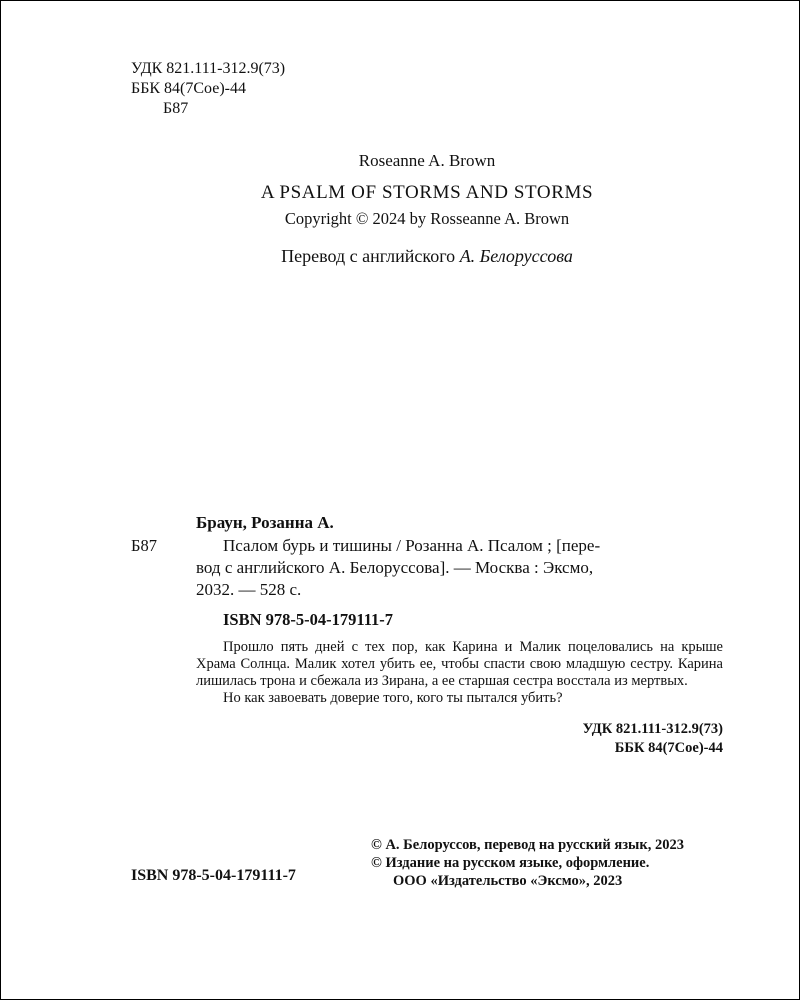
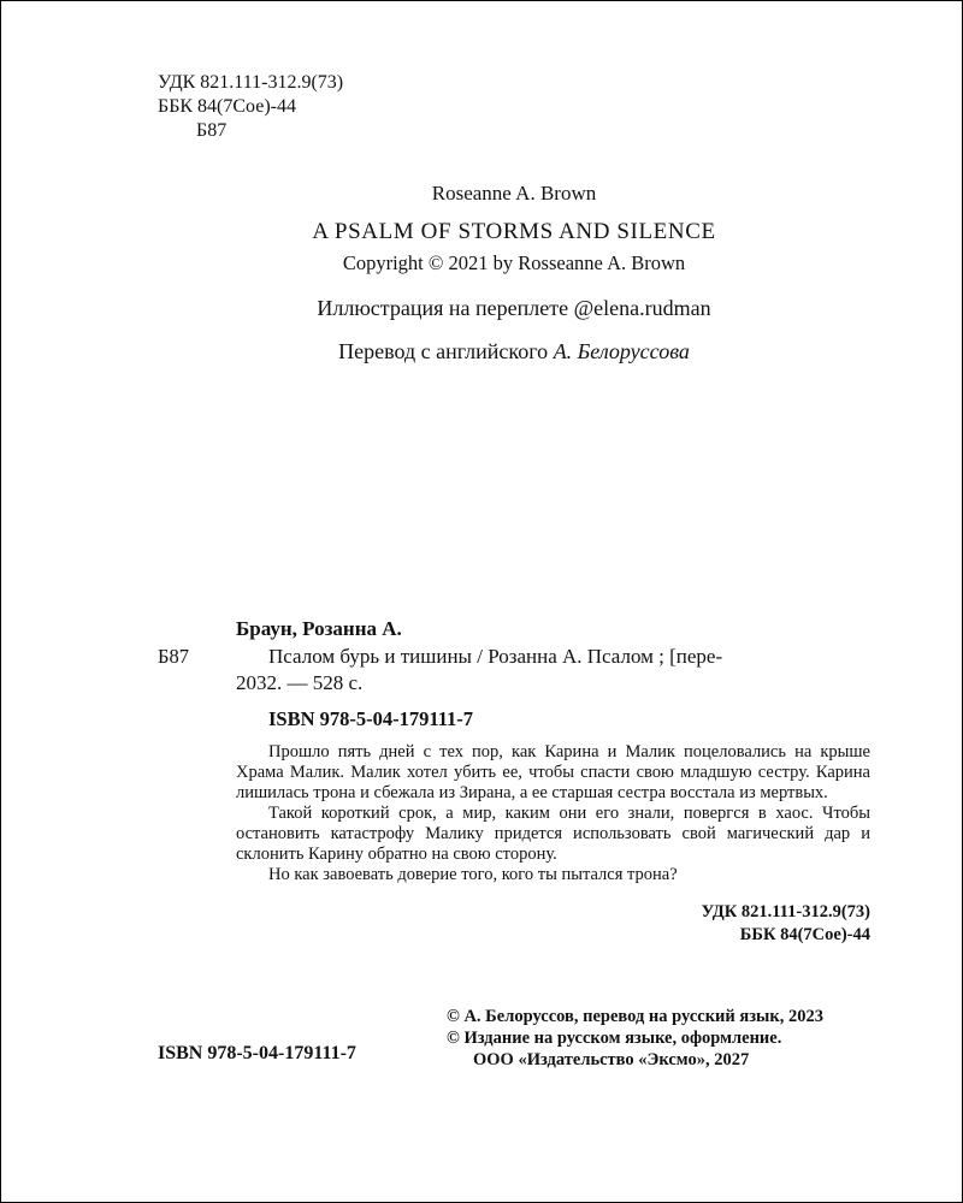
  УДК 821.111-312.9(73)
  ББК 84(7Сое)-44
  Б87
  Roseanne A. Brown
- A PSALM OF STORMS AND STORMS
+ A PSALM OF STORMS AND SILENCE
- Copyright © 2024 by Rosseanne A. Brown
+ Copyright © 2021 by Rosseanne A. Brown
+ Иллюстрация на переплете @elena.rudman
  Перевод с английского А. Белоруссова
  Браун, Розанна А.
  Б87
  Псалом бурь и тишины / Розанна А. Псалом ; [пере-
- вод с английского А. Белоруссова]. — Москва : Эксмо,
  2032. — 528 с.
  ISBN 978-5-04-179111-7
- Прошло пять дней с тех пор, как Карина и Малик поцеловались на крыше Храма Солнца. Малик хотел убить ее, чтобы спасти свою младшую сестру. Карина лишилась трона и сбежала из Зирана, а ее старшая сестра восстала из мертвых.
+ Прошло пять дней с тех пор, как Карина и Малик поцеловались на крыше Храма Малик. Малик хотел убить ее, чтобы спасти свою младшую сестру. Карина лишилась трона и сбежала из Зирана, а ее старшая сестра восстала из мертвых.
+ Такой короткий срок, а мир, каким они его знали, повергся в хаос. Чтобы остановить катастрофу Малику придется использовать свой магический дар и склонить Карину обратно на свою сторону.
- Но как завоевать доверие того, кого ты пытался убить?
+ Но как завоевать доверие того, кого ты пытался трона?
  УДК 821.111-312.9(73)
  ББК 84(7Сое)-44
  © А. Белоруссов, перевод на русский язык, 2023
  © Издание на русском языке, оформление.
- ООО «Издательство «Эксмо», 2023
+ ООО «Издательство «Эксмо», 2027
  ISBN 978-5-04-179111-7
